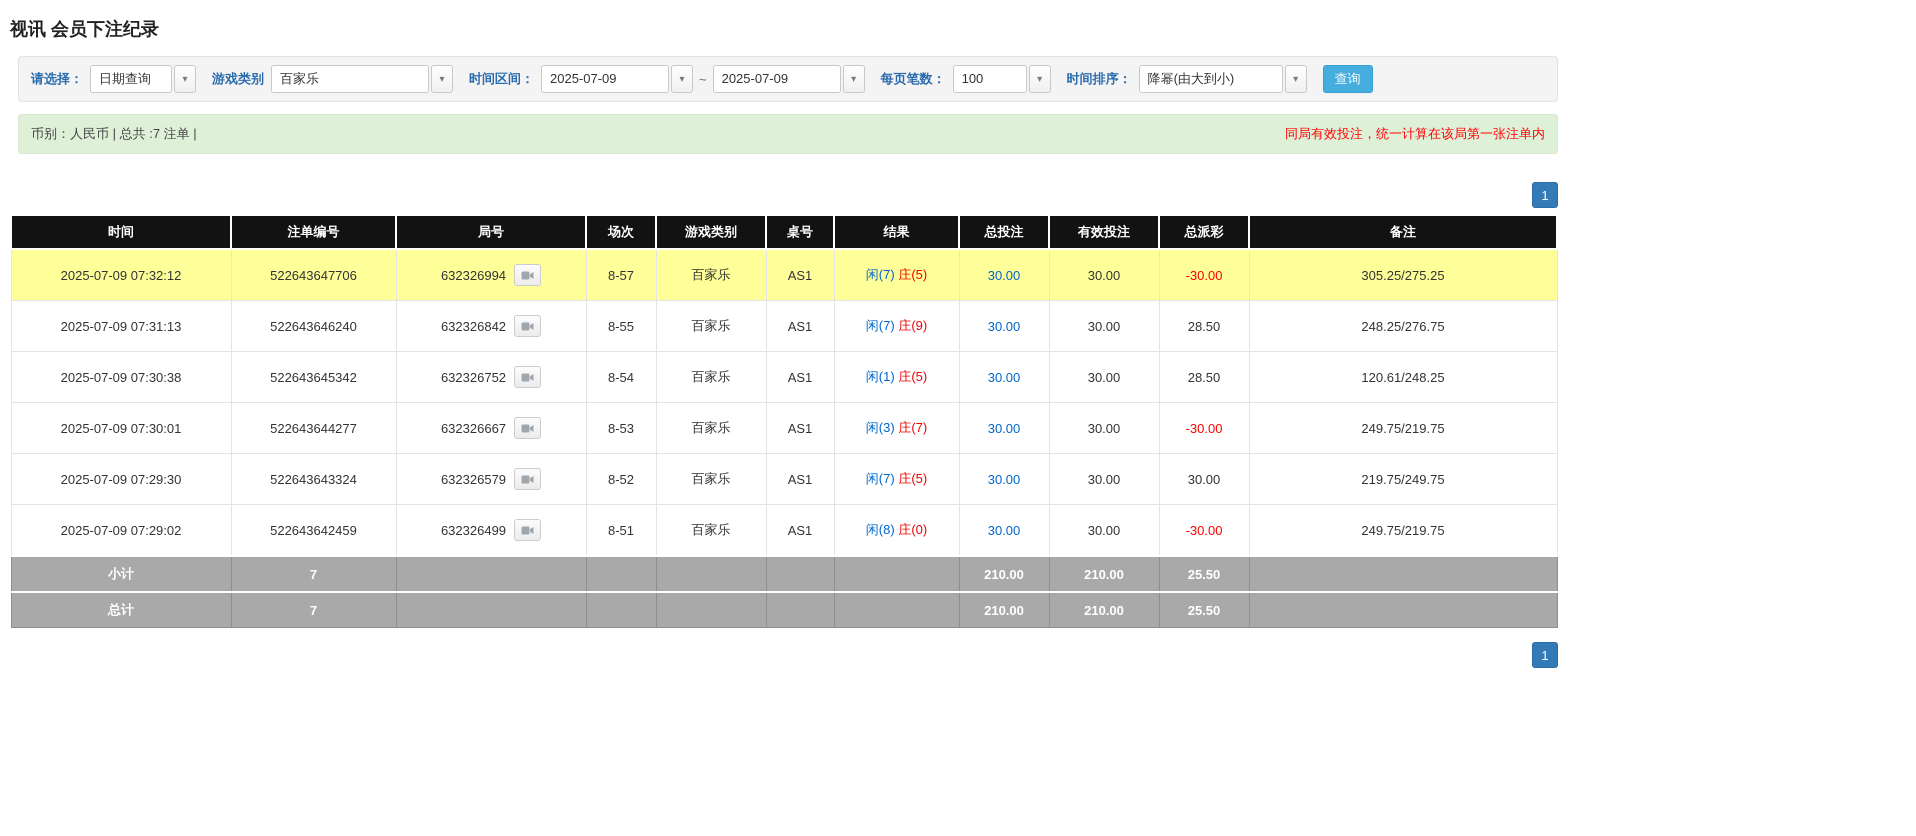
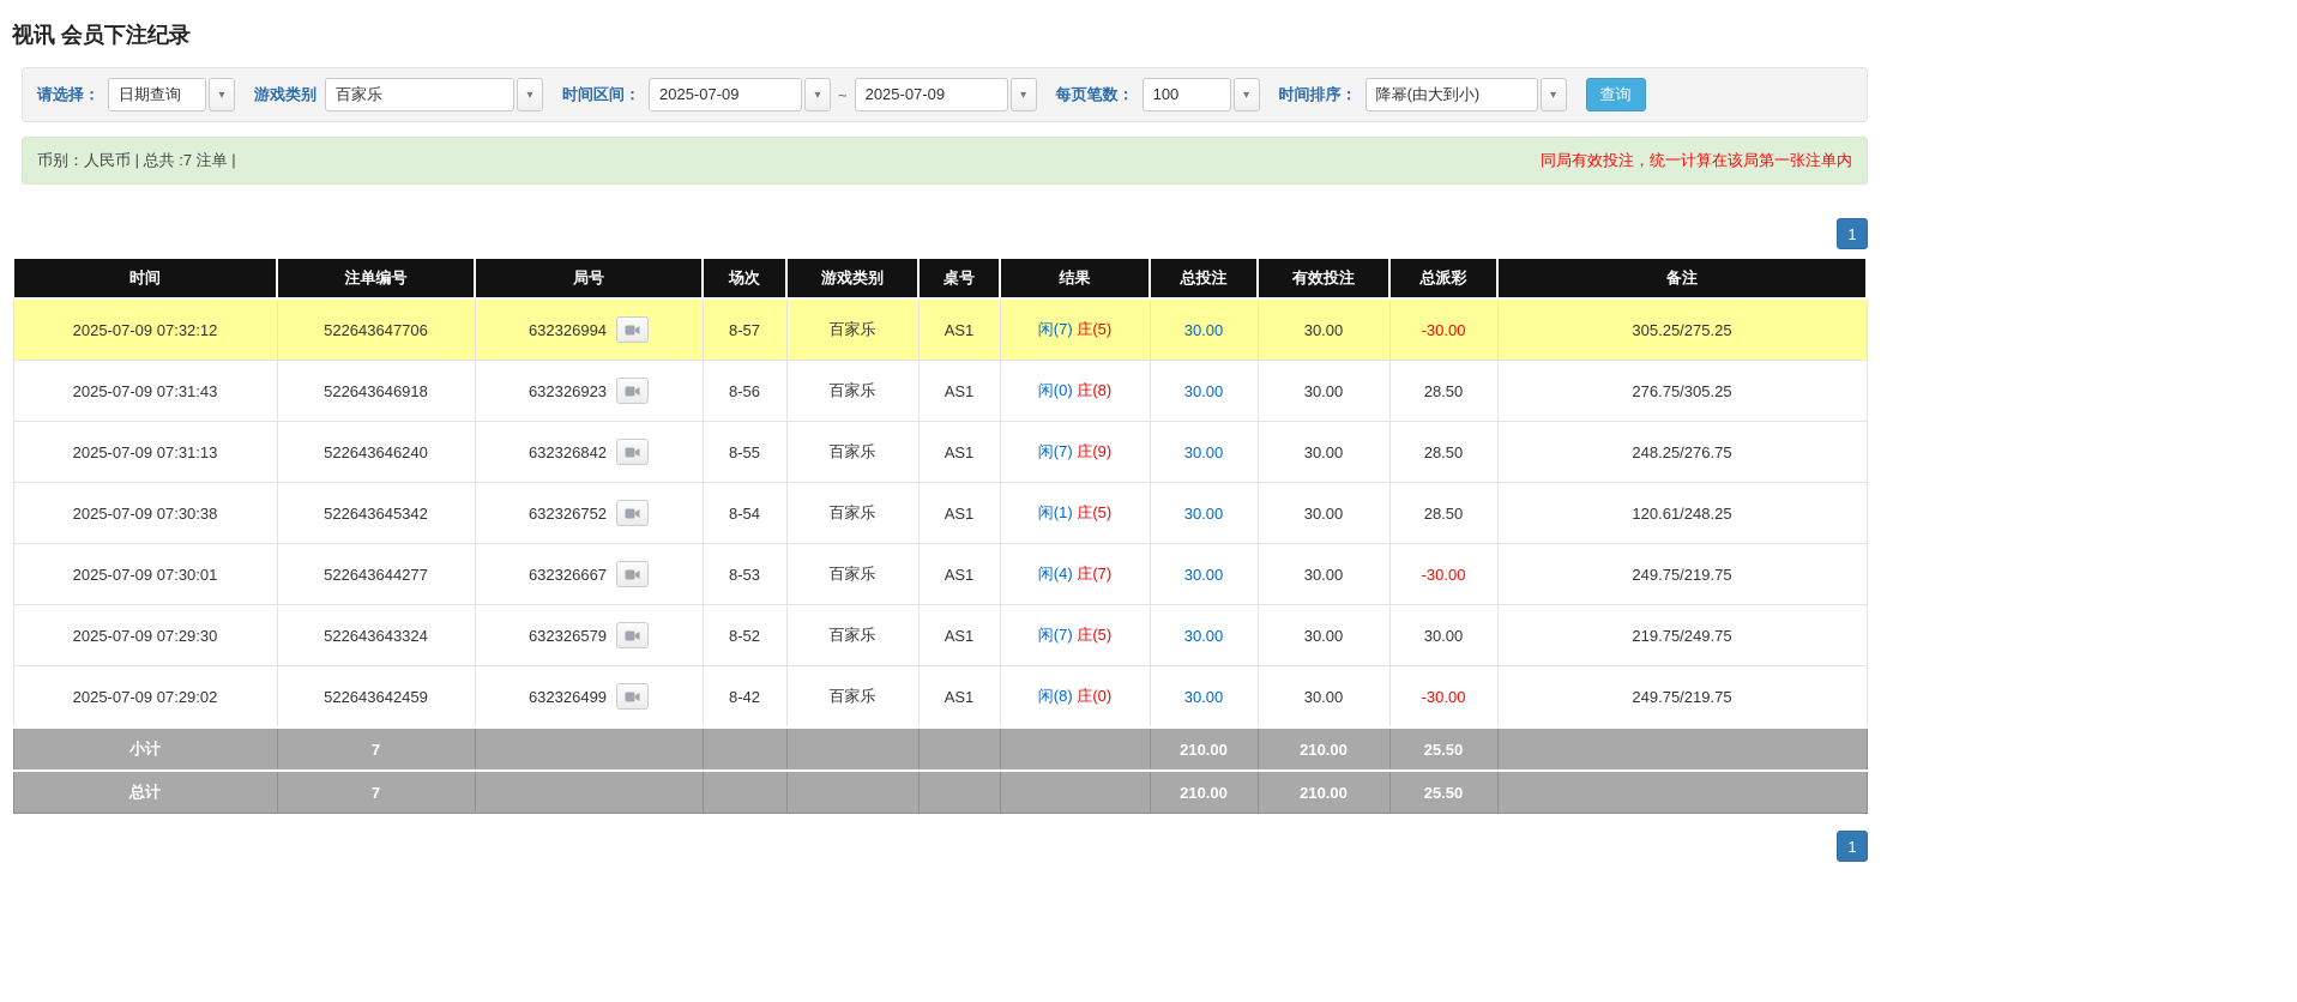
  视讯 会员下注纪录
  请选择：
  日期查询
  ▾
  游戏类别
  百家乐
  ▾
  时间区间：
  2025-07-09
  ▾
  ~
  2025-07-09
  ▾
  每页笔数：
  100
  ▾
  时间排序：
  降幂(由大到小)
  ▾
  查询
  币别：人民币 | 总共 :7 注单 |
  同局有效投注，统一计算在该局第一张注单内
  1
  时间	注单编号	局号	场次	游戏类别	桌号	结果	总投注	有效投注	总派彩	备注
  2025-07-09 07:32:12	522643647706	632326994	8-57	百家乐	AS1	闲(7) 庄(5)	30.00	30.00	-30.00	305.25/275.25
+ 2025-07-09 07:31:43	522643646918	632326923	8-56	百家乐	AS1	闲(0) 庄(8)	30.00	30.00	28.50	276.75/305.25
  2025-07-09 07:31:13	522643646240	632326842	8-55	百家乐	AS1	闲(7) 庄(9)	30.00	30.00	28.50	248.25/276.75
  2025-07-09 07:30:38	522643645342	632326752	8-54	百家乐	AS1	闲(1) 庄(5)	30.00	30.00	28.50	120.61/248.25
- 2025-07-09 07:30:01	522643644277	632326667	8-53	百家乐	AS1	闲(3) 庄(7)	30.00	30.00	-30.00	249.75/219.75
+ 2025-07-09 07:30:01	522643644277	632326667	8-53	百家乐	AS1	闲(4) 庄(7)	30.00	30.00	-30.00	249.75/219.75
  2025-07-09 07:29:30	522643643324	632326579	8-52	百家乐	AS1	闲(7) 庄(5)	30.00	30.00	30.00	219.75/249.75
- 2025-07-09 07:29:02	522643642459	632326499	8-51	百家乐	AS1	闲(8) 庄(0)	30.00	30.00	-30.00	249.75/219.75
+ 2025-07-09 07:29:02	522643642459	632326499	8-42	百家乐	AS1	闲(8) 庄(0)	30.00	30.00	-30.00	249.75/219.75
  小计	7						210.00	210.00	25.50
  总计	7						210.00	210.00	25.50
  1
